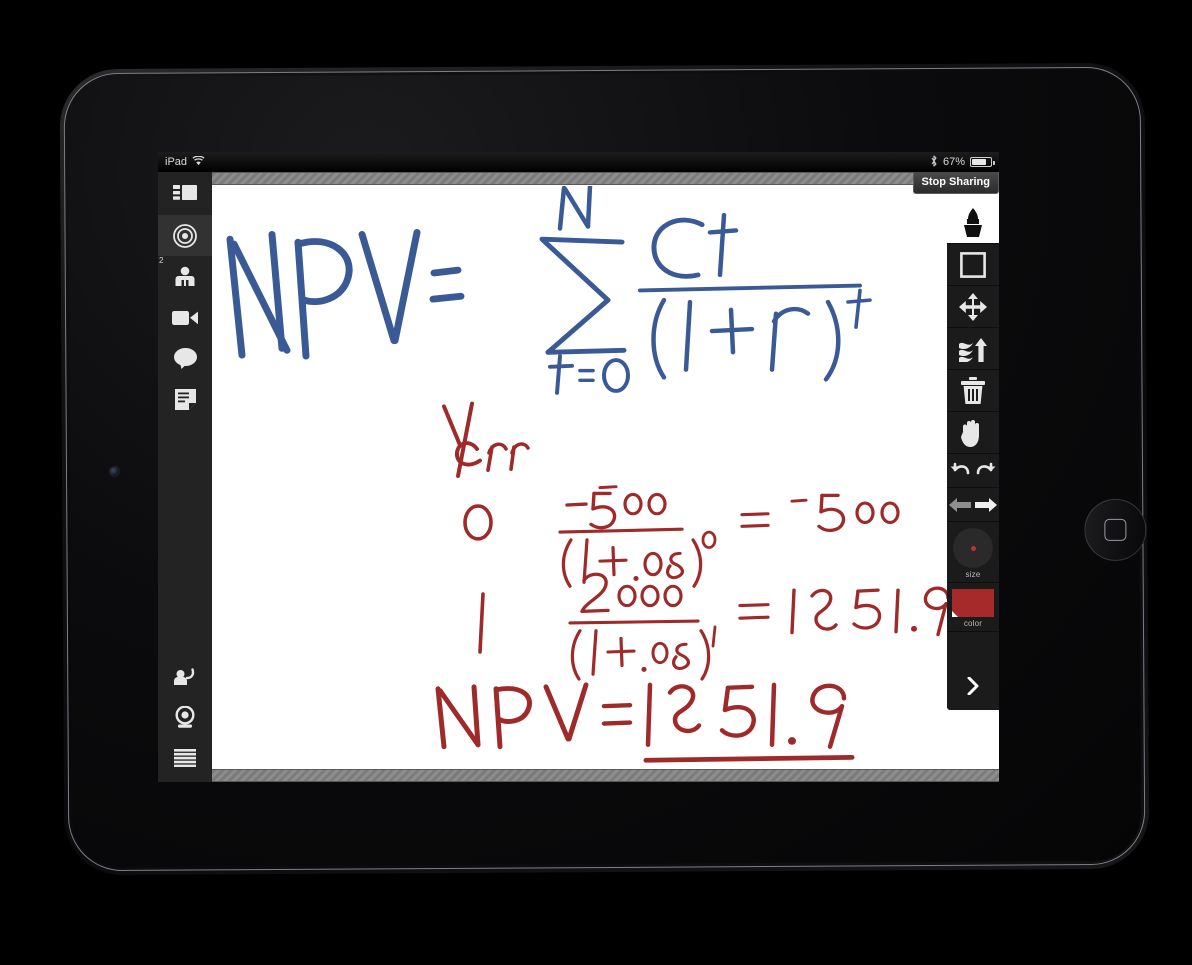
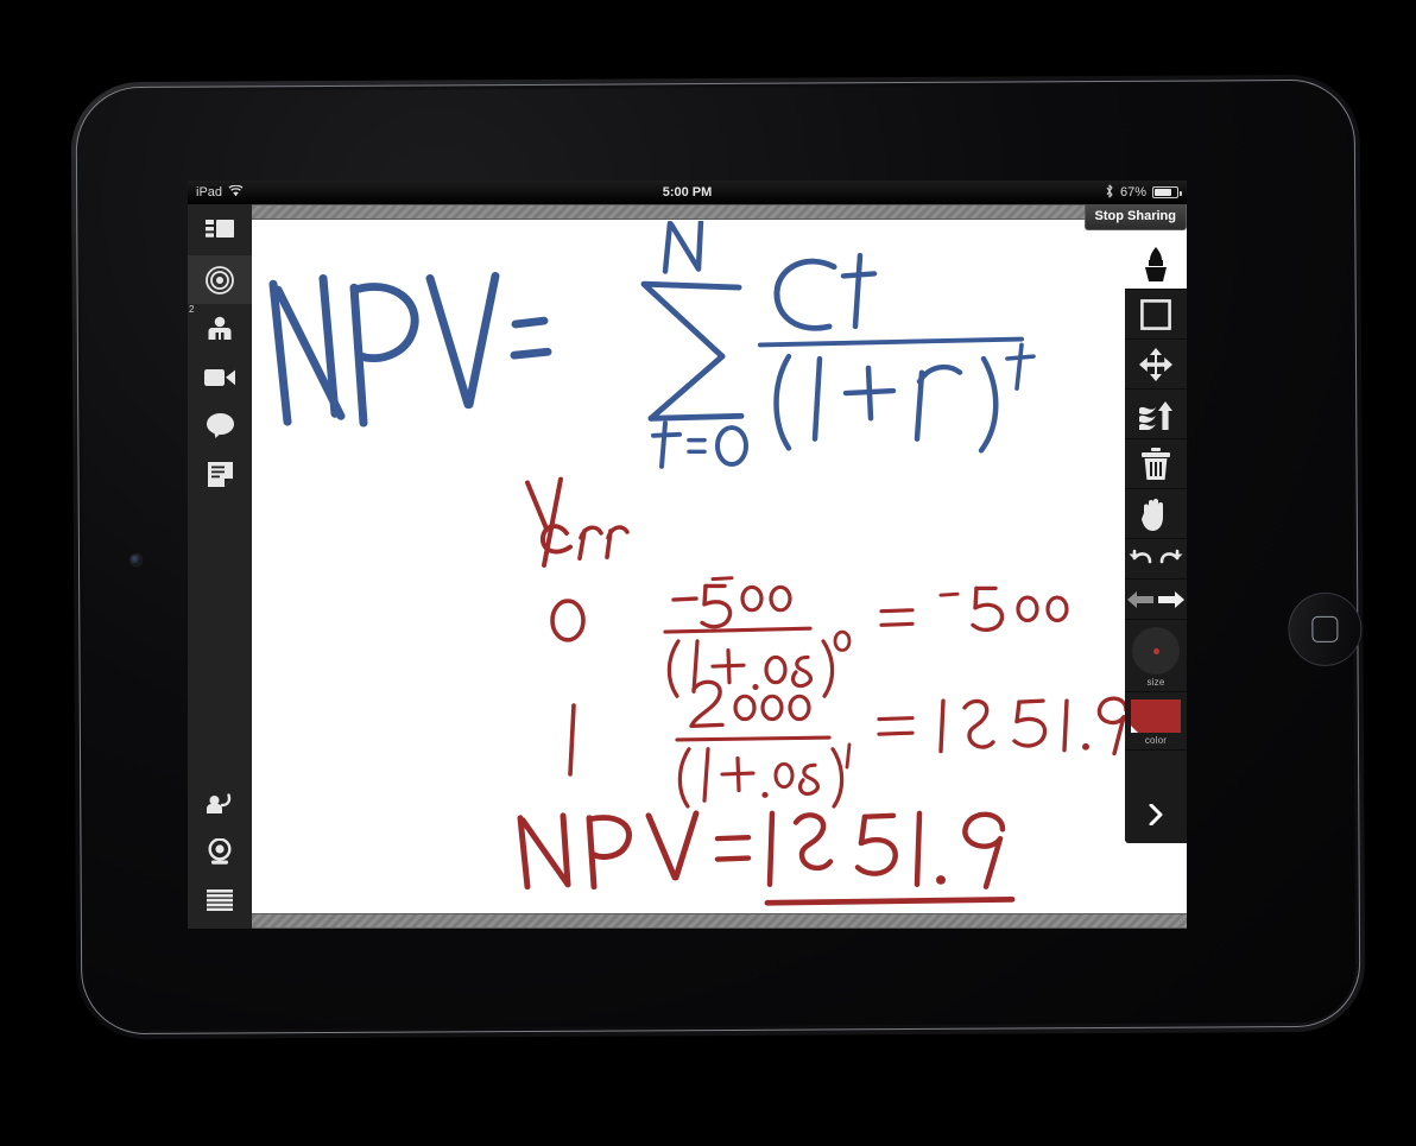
  iPad
+ 5:00 PM
  67%
  Stop Sharing
  2
  size
  color
